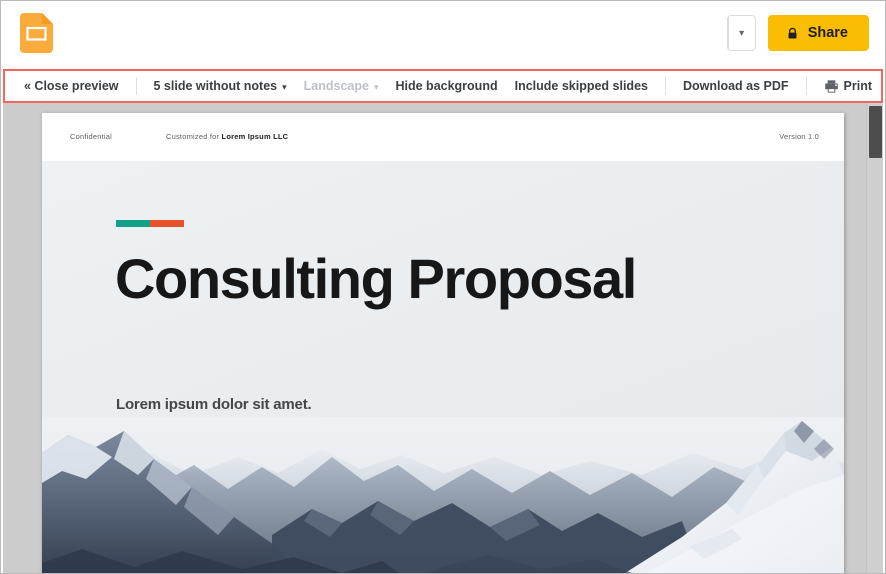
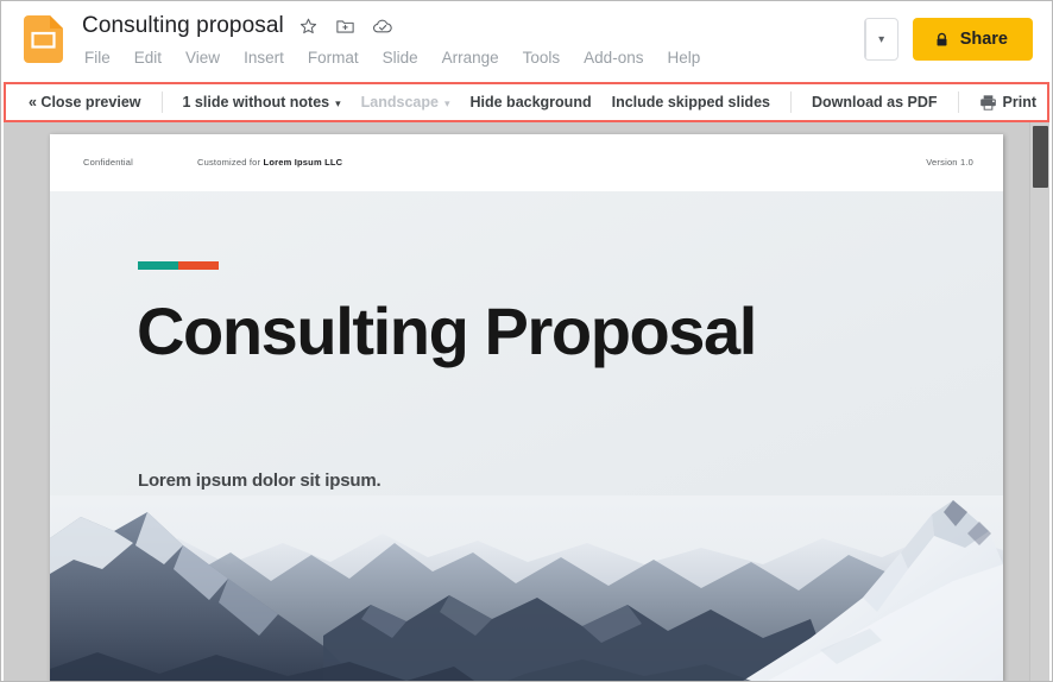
+ Consulting proposal
+ File
+ Edit
+ View
+ Insert
+ Format
+ Slide
+ Arrange
+ Tools
+ Add-ons
+ Help
  ▾
  Share
  « Close preview
- 5 slide without notes
+ 1 slide without notes
  ▾
  Landscape
  ▾
  Hide background
  Include skipped slides
  Download as PDF
  Print
  Confidential
  Customized for Lorem Ipsum LLC
  Version 1.0
  Consulting Proposal
- Lorem ipsum dolor sit amet.
+ Lorem ipsum dolor sit ipsum.
